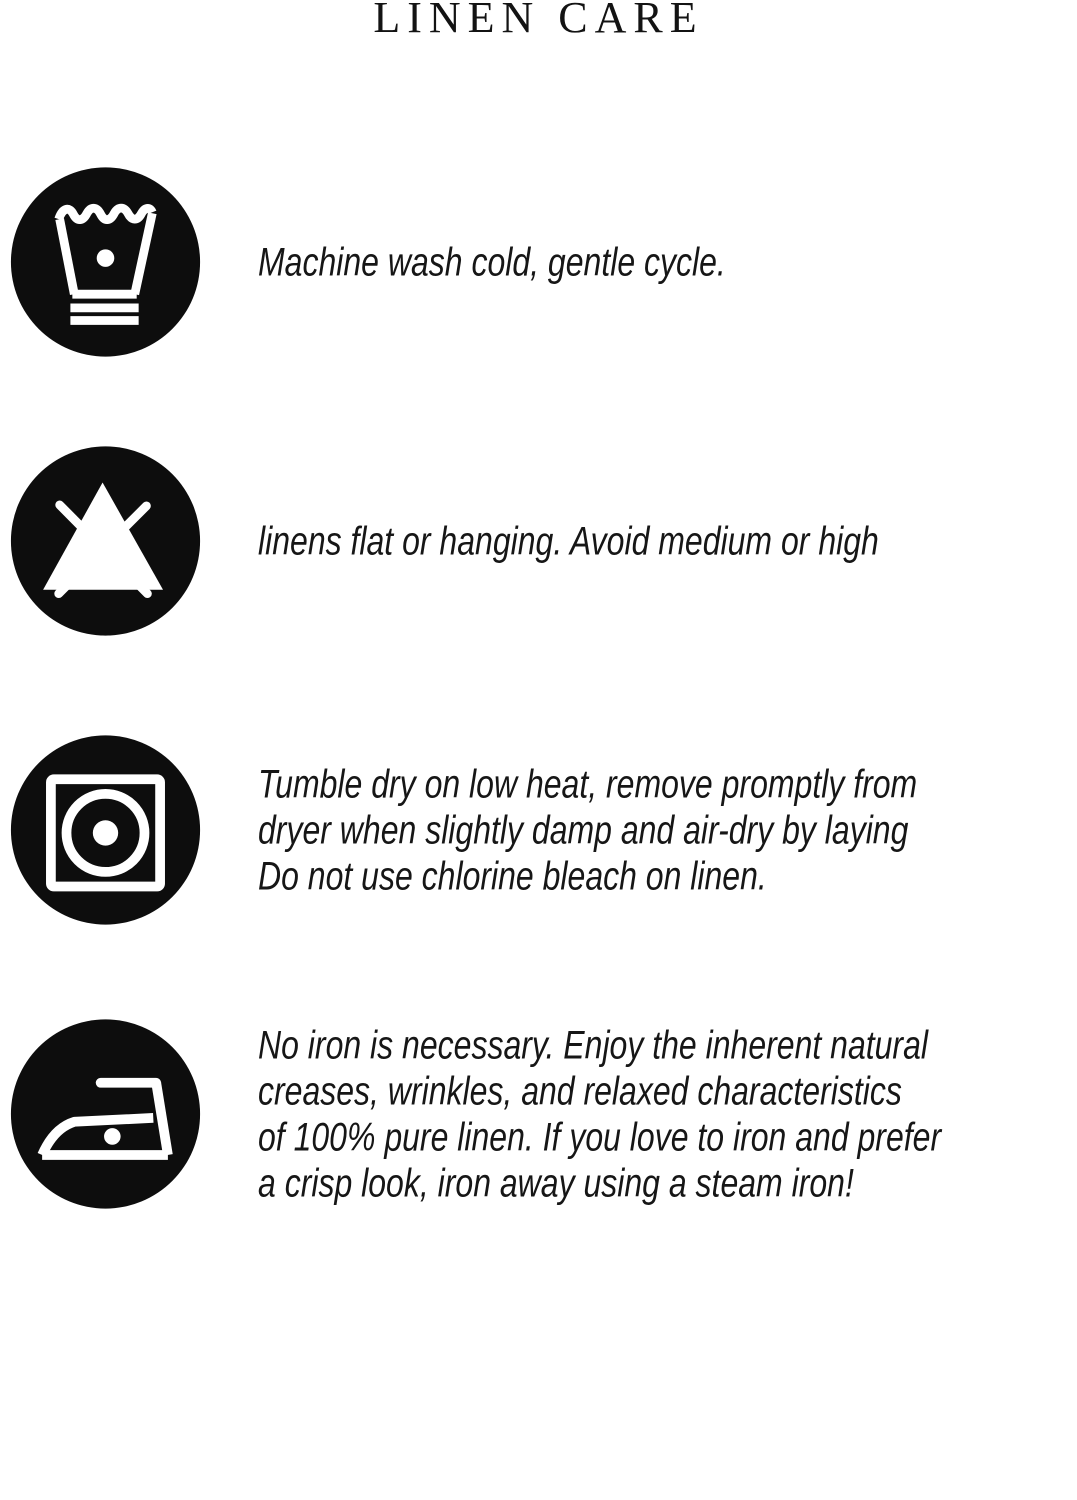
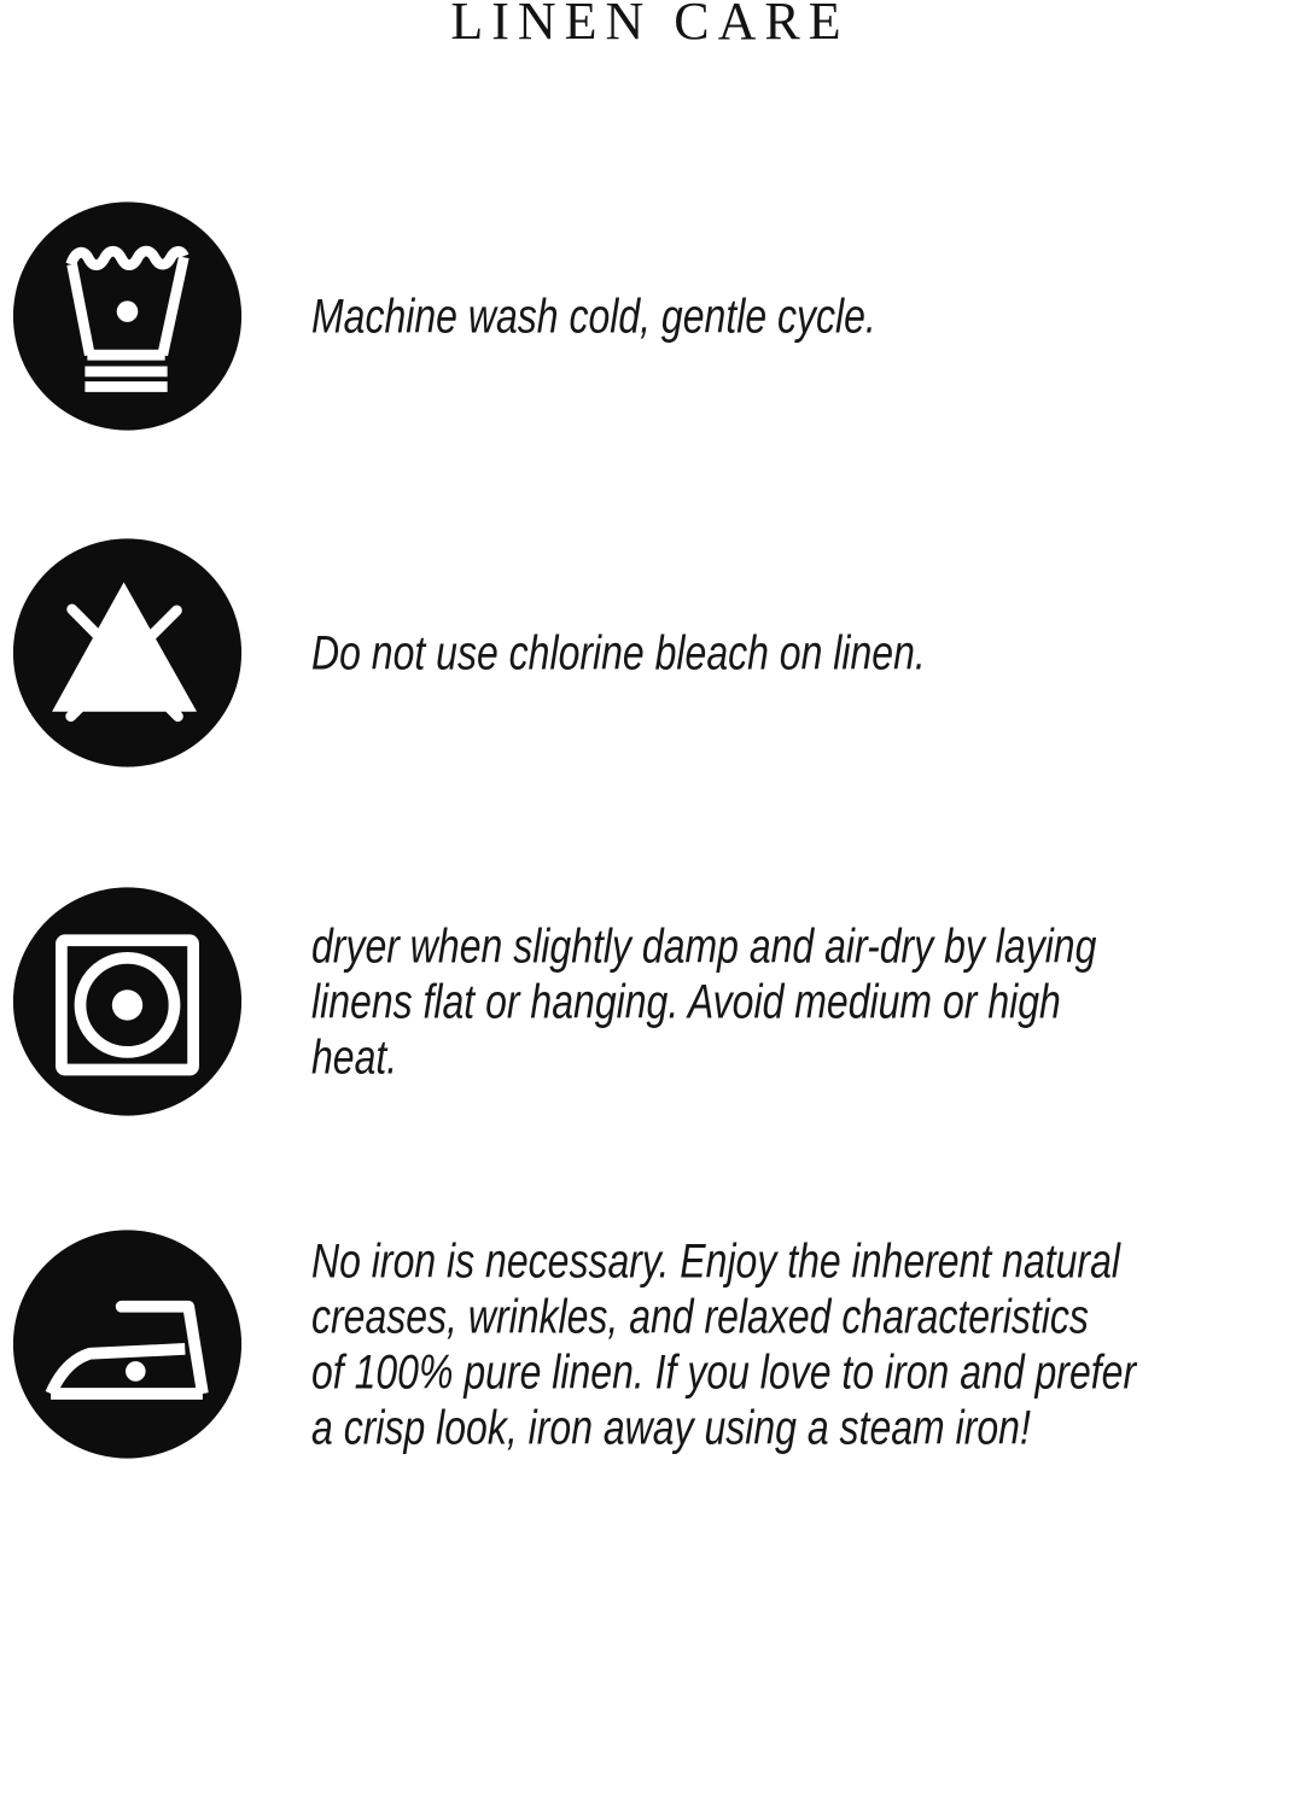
  LINEN CARE
  Machine wash cold, gentle cycle.
- linens flat or hanging. Avoid medium or high
+ Do not use chlorine bleach on linen.
- Tumble dry on low heat, remove promptly from
  dryer when slightly damp and air-dry by laying
- Do not use chlorine bleach on linen.
+ linens flat or hanging. Avoid medium or high
+ heat.
  No iron is necessary. Enjoy the inherent natural
  creases, wrinkles, and relaxed characteristics
  of 100% pure linen. If you love to iron and prefer
  a crisp look, iron away using a steam iron!
